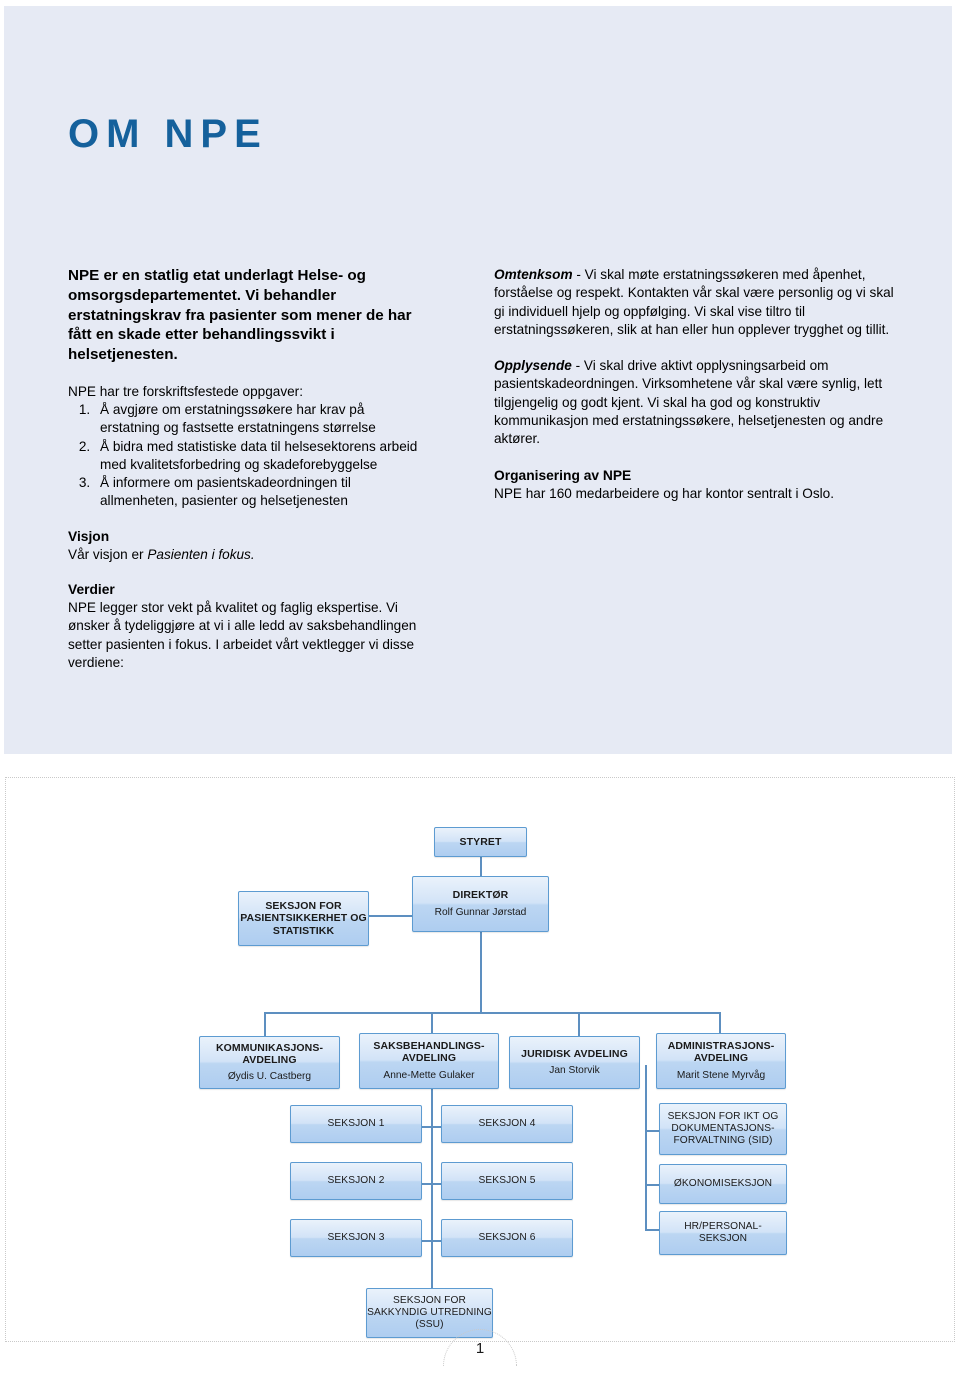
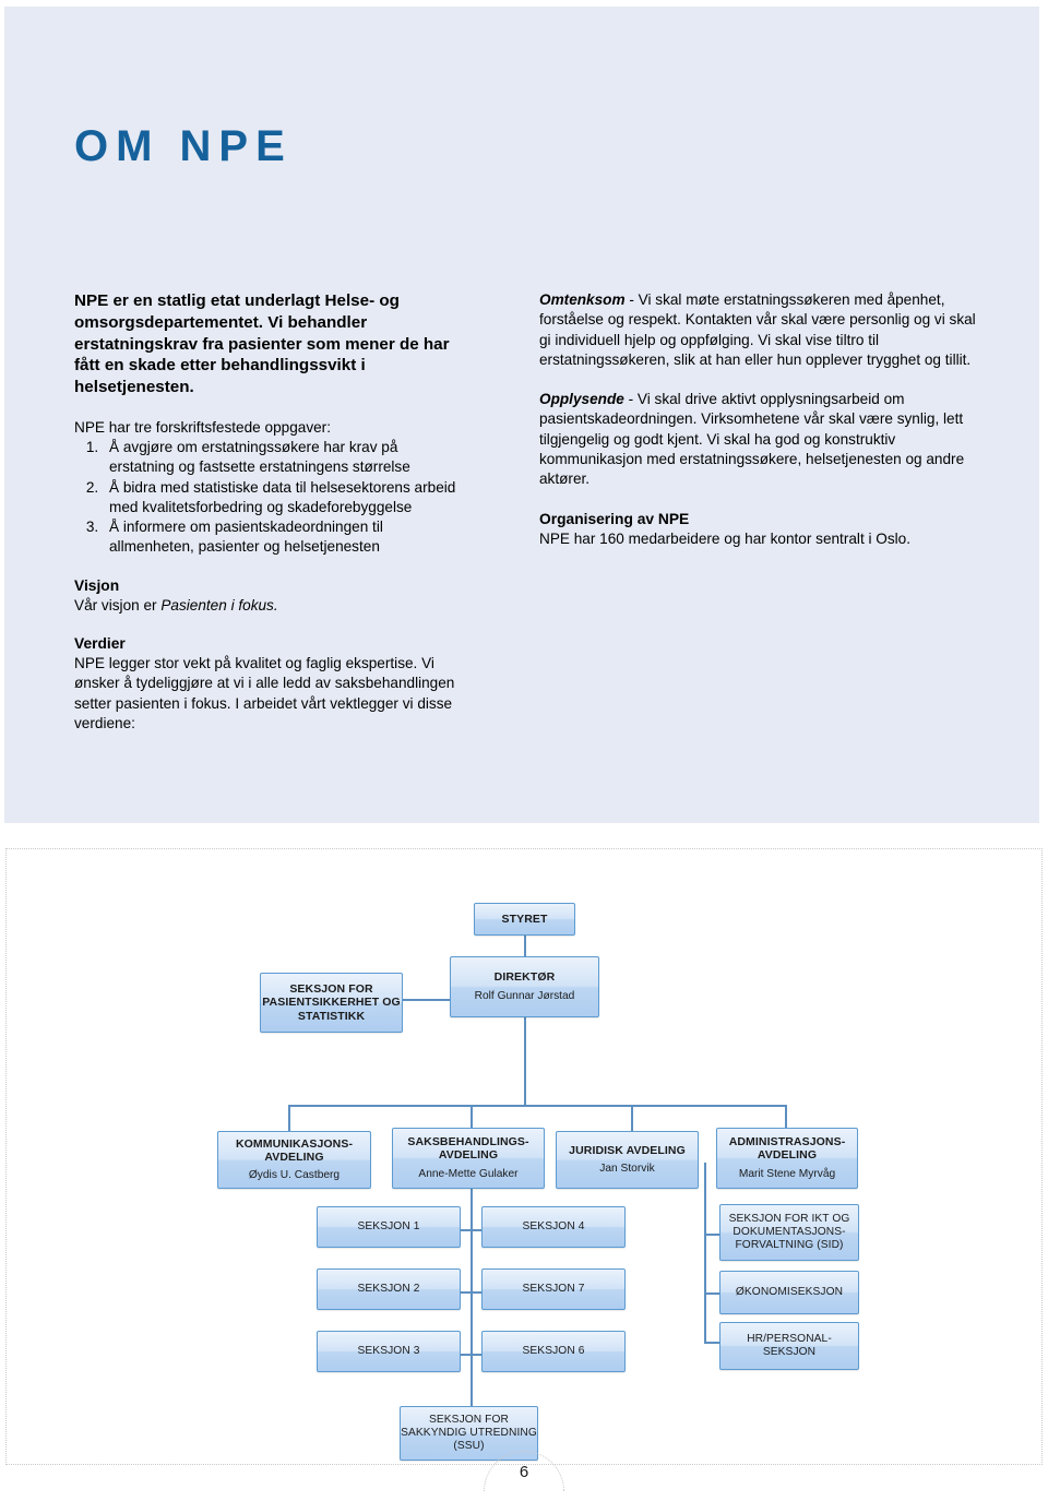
  OM NPE
  NPE er en statlig etat underlagt Helse- og omsorgsdepartementet. Vi behandler erstatningskrav fra pasienter som mener de har fått en skade etter behandlingssvikt i helsetjenesten.
  NPE har tre forskriftsfestede oppgaver:
  Å avgjøre om erstatningssøkere har krav på erstatning og fastsette erstatningens størrelse
  Å bidra med statistiske data til helsesektorens arbeid med kvalitetsforbedring og skadeforebyggelse
  Å informere om pasientskadeordningen til allmenheten, pasienter og helsetjenesten
  Visjon
  Vår visjon er Pasienten i fokus.
  Verdier
  NPE legger stor vekt på kvalitet og faglig ekspertise. Vi ønsker å tydeliggjøre at vi i alle ledd av saksbehandlingen setter pasienten i fokus. I arbeidet vårt vektlegger vi disse verdiene:
  Omtenksom - Vi skal møte erstatningssøkeren med åpenhet, forståelse og respekt. Kontakten vår skal være personlig og vi skal gi individuell hjelp og oppfølging. Vi skal vise tiltro til erstatningssøkeren, slik at han eller hun opplever trygghet og tillit.
  Opplysende - Vi skal drive aktivt opplysningsarbeid om pasientskadeordningen. Virksomhetene vår skal være synlig, lett tilgjengelig og godt kjent. Vi skal ha god og konstruktiv kommunikasjon med erstatningssøkere, helsetjenesten og andre aktører.
  Organisering av NPE
  NPE har 160 medarbeidere og har kontor sentralt i Oslo.
  STYRET
  DIREKTØR
  Rolf Gunnar Jørstad
  SEKSJON FOR PASIENTSIKKERHET OG STATISTIKK
  KOMMUNIKASJONS- AVDELING
  Øydis U. Castberg
  SAKSBEHANDLINGS- AVDELING
  Anne-Mette Gulaker
  JURIDISK AVDELING
  Jan Storvik
  ADMINISTRASJONS- AVDELING
  Marit Stene Myrvåg
  SEKSJON 1
  SEKSJON 2
  SEKSJON 3
  SEKSJON 4
- SEKSJON 5
+ SEKSJON 7
  SEKSJON 6
  SEKSJON FOR SAKKYNDIG UTREDNING (SSU)
  SEKSJON FOR IKT OG DOKUMENTASJONS- FORVALTNING (SID)
  ØKONOMISEKSJON
  HR/PERSONAL- SEKSJON
- 1
+ 6
